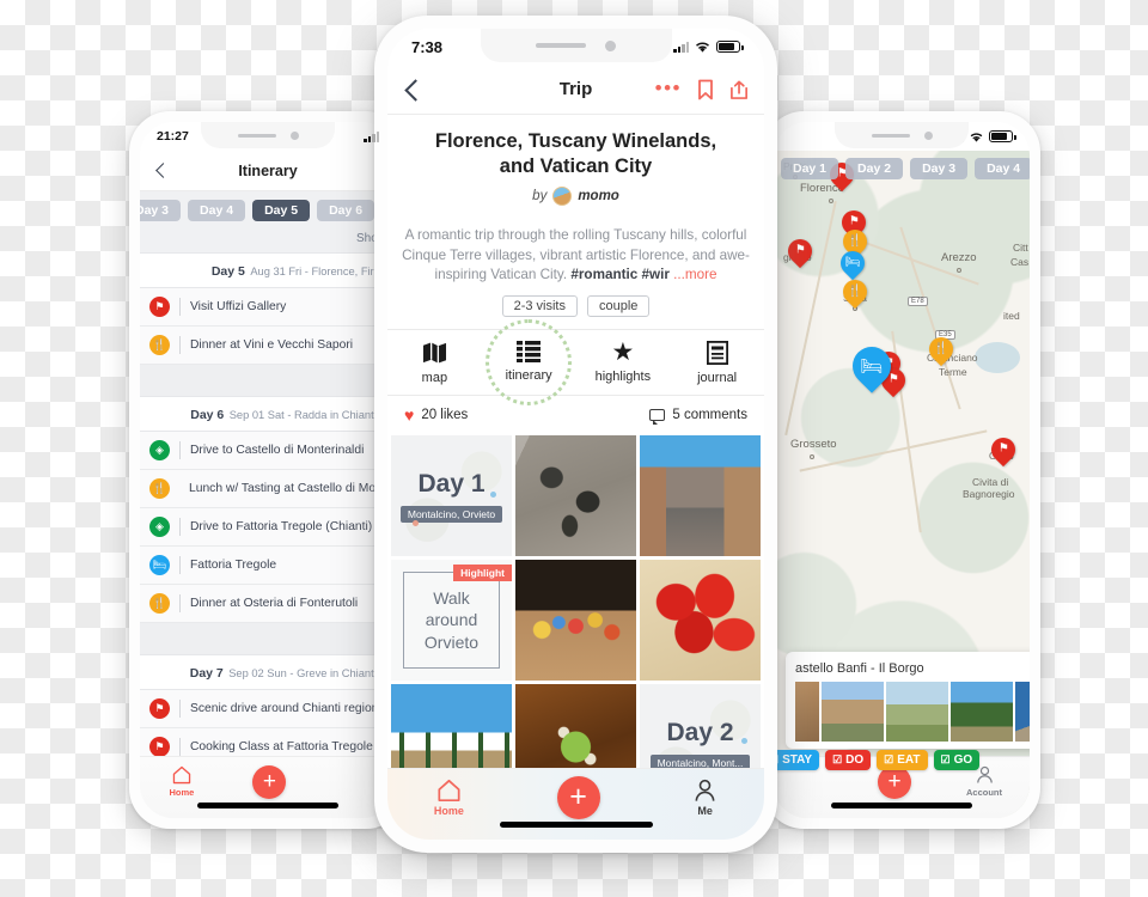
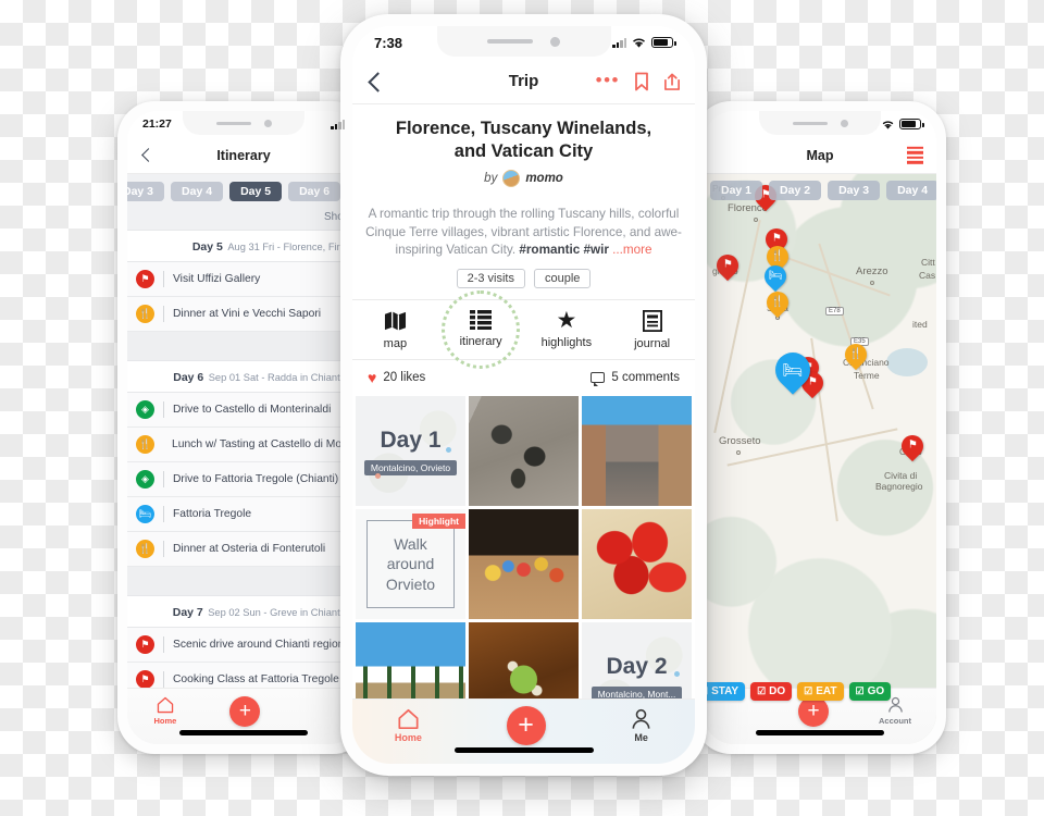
  21:27
  Itinerary
  Day 3
  Day 4
  Day 5
  Day 6
  Day 5 Aug 31 Fri - Florence, Fir
  ⚑
  Visit Uffizi Gallery
  🍴
  Dinner at Vini e Vecchi Sapori
  Day 6 Sep 01 Sat - Radda in Chiant
  ◈
  Drive to Castello di Monterinaldi
  🍴
  Lunch w/ Tasting at Castello di Mo
  ◈
  Drive to Fattoria Tregole (Chianti)
  🛏
  Fattoria Tregole
  🍴
  Dinner at Osteria di Fonterutoli
  Day 7 Sep 02 Sun - Greve in Chiant
  ⚑
  Scenic drive around Chianti regio
  ⚑
  Cooking Class at Fattoria Tregole
  Home
  +
+ Map
  Prato
  Florenc
  Arezzo
  Citt
  Cas
  Cnciano
  Terme
  Grosseto
  Civita di
  Bagnoregio
  ited
  Day 1
  Day 2
  Day 3
  Day 4
- astello Banfi - Il Borgo
  STAY
  ☑
  DO
  ☑
  EAT
  ☑
  GO
  +
  Account
  7:38
  Trip
  •••
  Florence, Tuscany Winelands, and Vatican City
  by
  momo
  A romantic trip through the rolling Tuscany hills, colorful Cinque Terre villages, vibrant artistic Florence, and awe-inspiring Vatican City. #romantic #wir ...more
  2-3 visits
  couple
  map
  itinerary
  ★
  highlights
  journal
  ♥
  20 likes
  5 comments
  Day 1
  Montalcino, Orvieto
  Highlight
  Walk around Orvieto
  Day 2
  Montalcino, Mont...
  Home
  +
  Me
